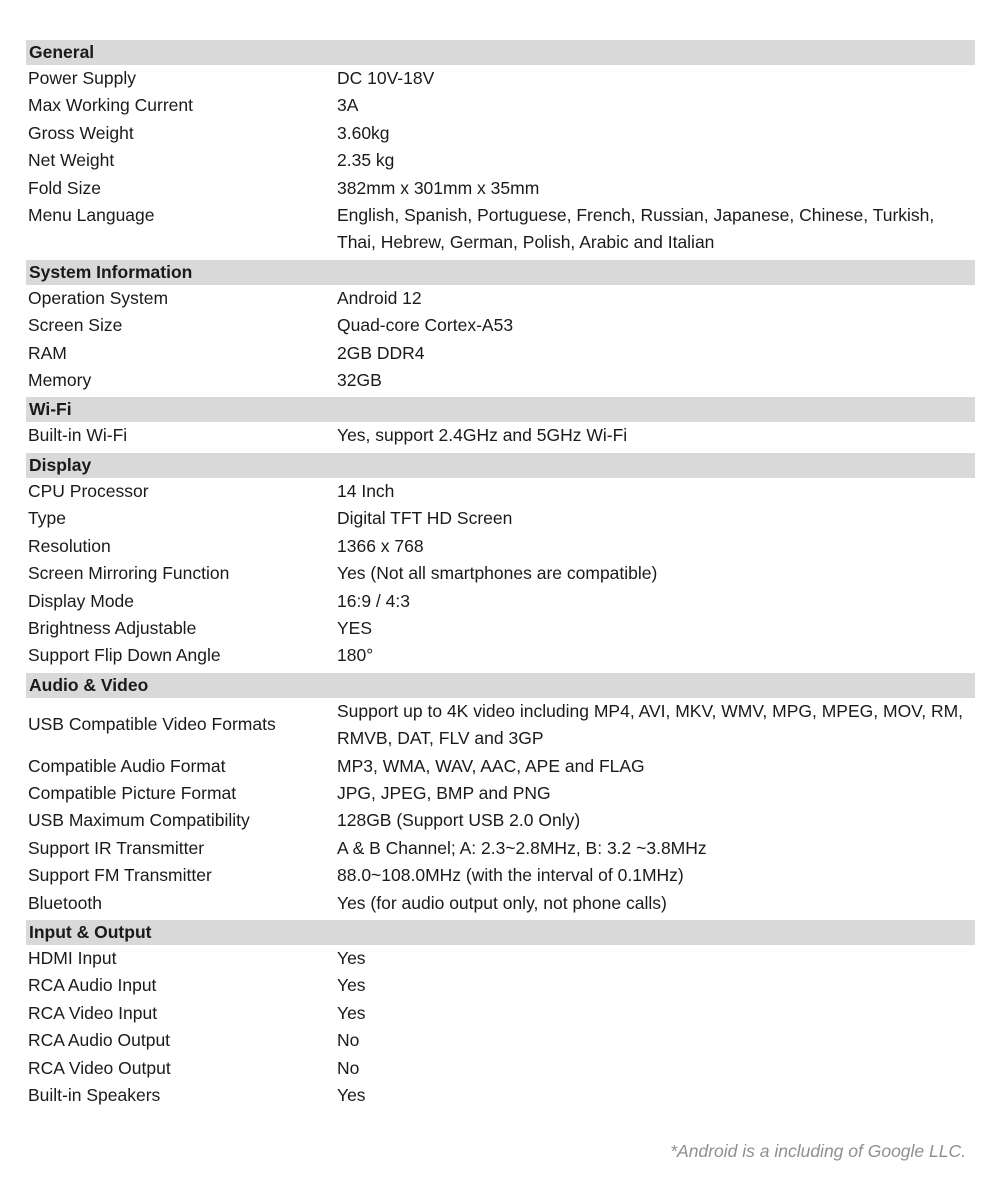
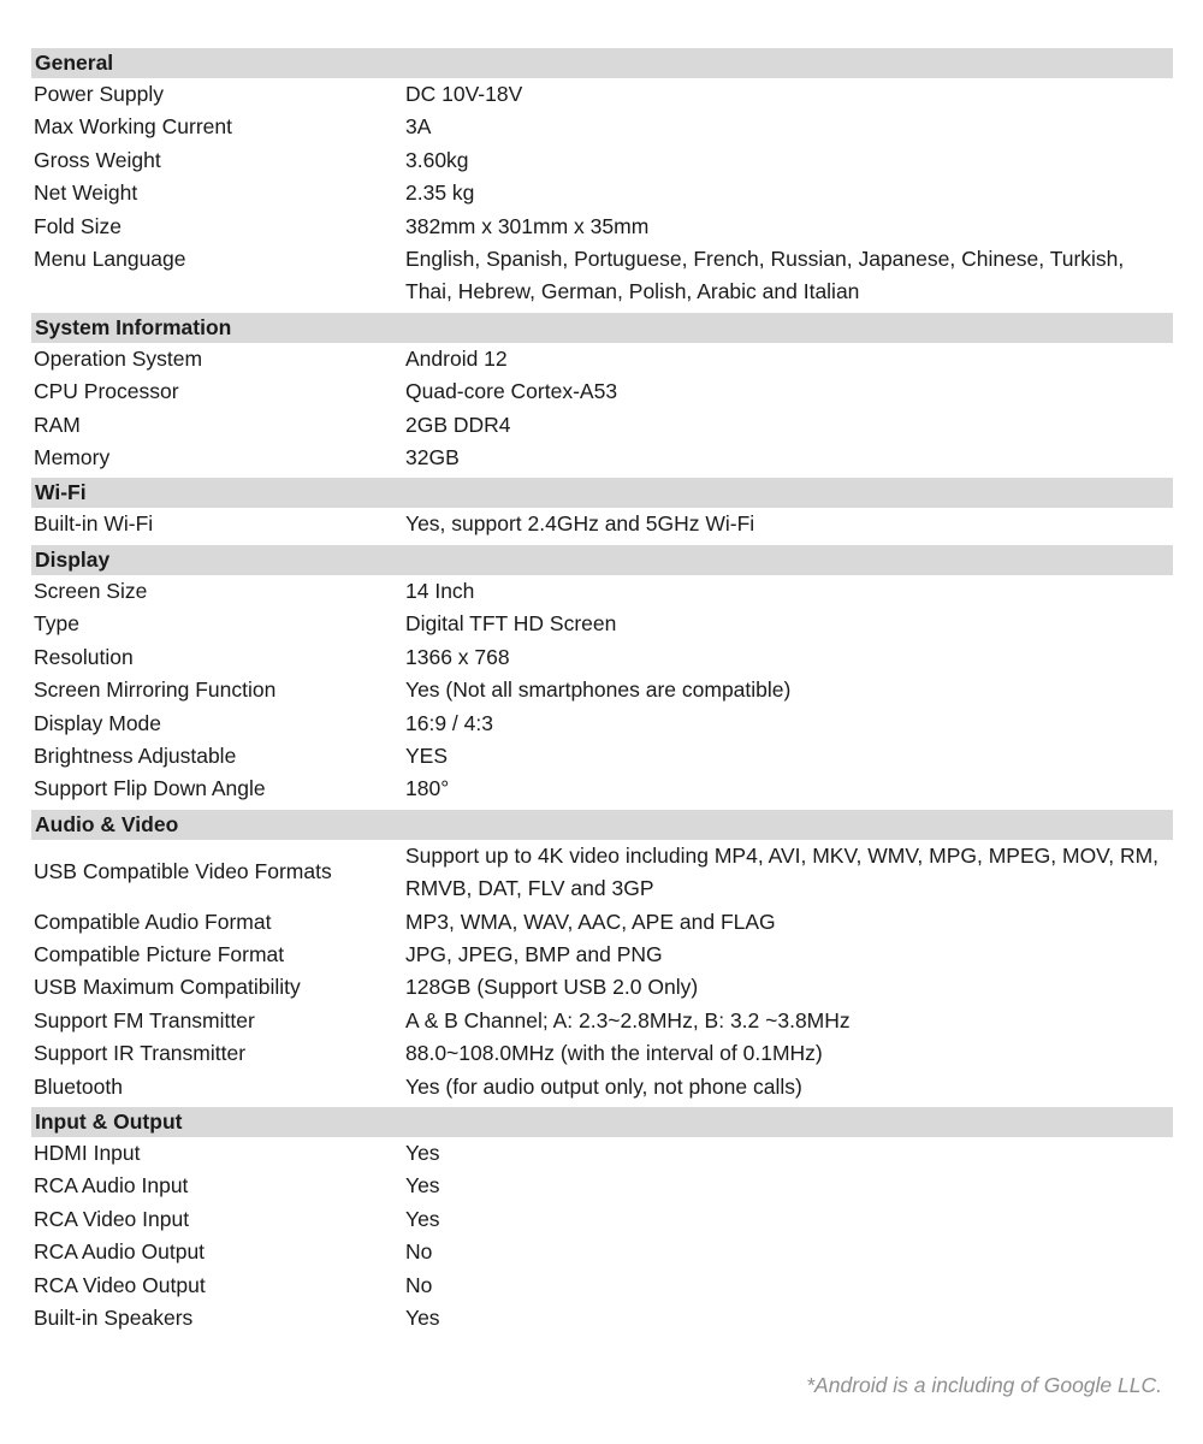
  General
  Power Supply
  DC 10V-18V
  Max Working Current
  3A
  Gross Weight
  3.60kg
  Net Weight
  2.35 kg
  Fold Size
  382mm x 301mm x 35mm
  Menu Language
  English, Spanish, Portuguese, French, Russian, Japanese, Chinese, Turkish, Thai, Hebrew, German, Polish, Arabic and Italian
  System Information
  Operation System
  Android 12
- Screen Size
+ CPU Processor
  Quad-core Cortex-A53
  RAM
  2GB DDR4
  Memory
  32GB
  Wi-Fi
  Built-in Wi-Fi
  Yes, support 2.4GHz and 5GHz Wi-Fi
  Display
- CPU Processor
+ Screen Size
  14 Inch
  Type
  Digital TFT HD Screen
  Resolution
  1366 x 768
  Screen Mirroring Function
  Yes (Not all smartphones are compatible)
  Display Mode
  16:9 / 4:3
  Brightness Adjustable
  YES
  Support Flip Down Angle
  180°
  Audio & Video
  USB Compatible Video Formats
  Support up to 4K video including MP4, AVI, MKV, WMV, MPG, MPEG, MOV, RM, RMVB, DAT, FLV and 3GP
  Compatible Audio Format
  MP3, WMA, WAV, AAC, APE and FLAG
  Compatible Picture Format
  JPG, JPEG, BMP and PNG
  USB Maximum Compatibility
  128GB (Support USB 2.0 Only)
- Support IR Transmitter
+ Support FM Transmitter
  A & B Channel; A: 2.3~2.8MHz, B: 3.2 ~3.8MHz
- Support FM Transmitter
+ Support IR Transmitter
  88.0~108.0MHz (with the interval of 0.1MHz)
  Bluetooth
  Yes (for audio output only, not phone calls)
  Input & Output
  HDMI Input
  Yes
  RCA Audio Input
  Yes
  RCA Video Input
  Yes
  RCA Audio Output
  No
  RCA Video Output
  No
  Built-in Speakers
  Yes
  *Android is a including of Google LLC.
